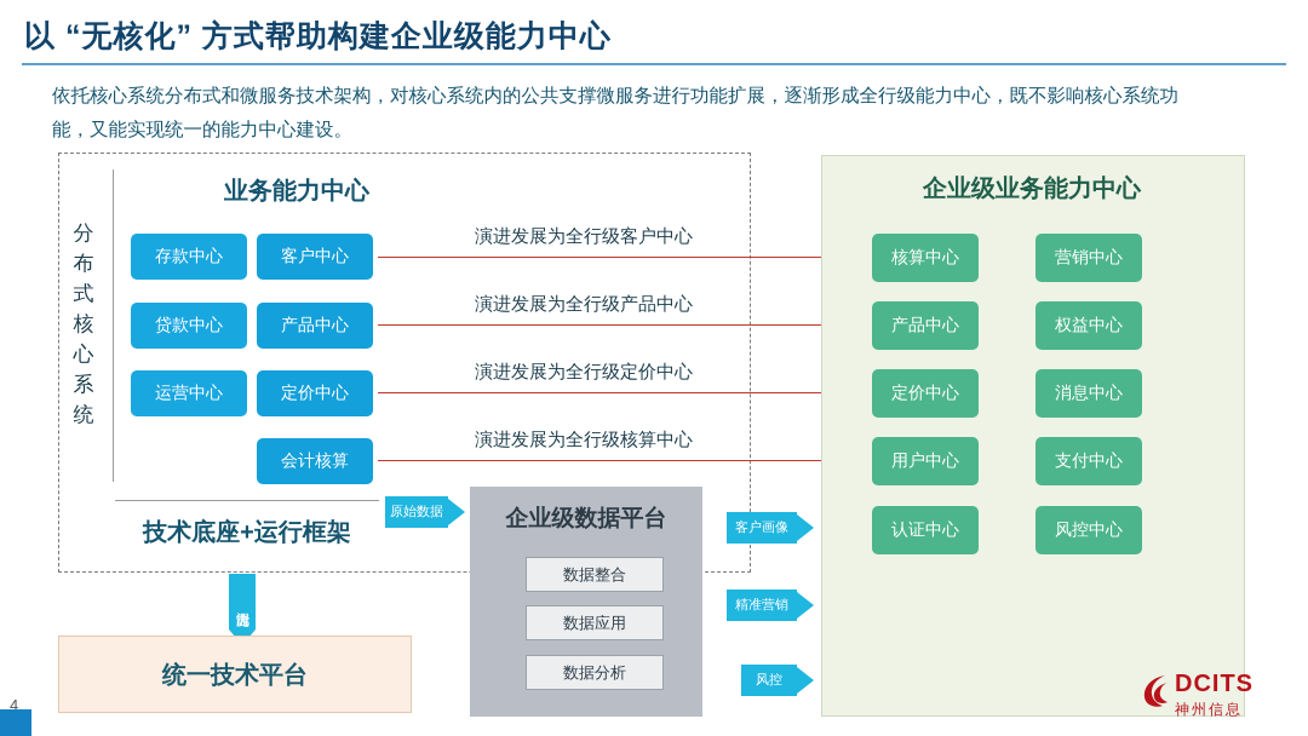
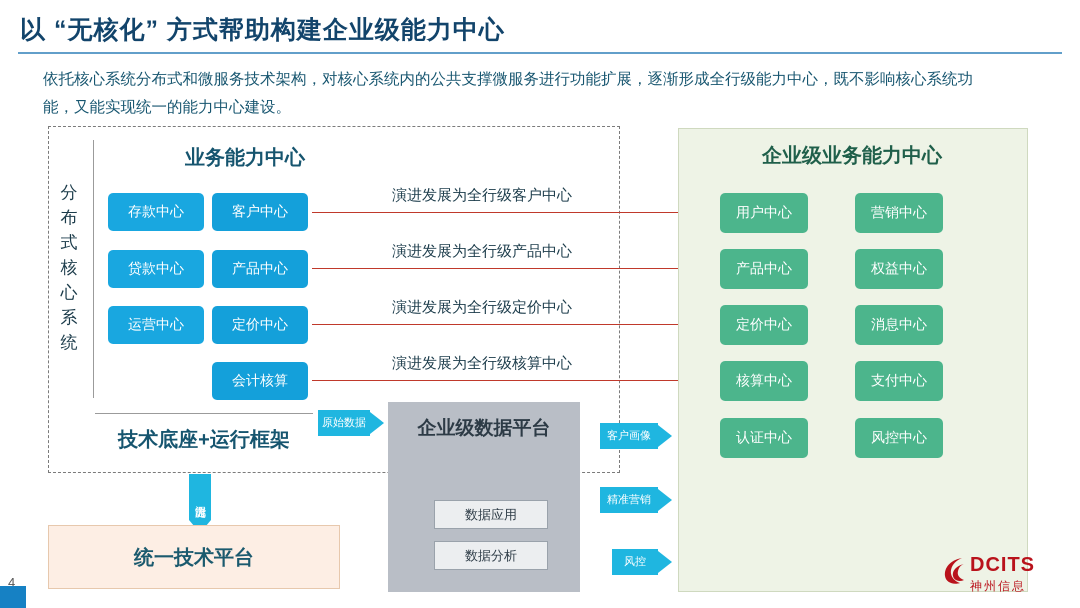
  以 “无核化” 方式帮助构建企业级能力中心
  依托核心系统分布式和微服务技术架构，对核心系统内的公共支撑微服务进行功能扩展，逐渐形成全行级能力中心，既不影响核心系统功能，又能实现统一的能力中心建设。
  分布式核心系统
  业务能力中心
  存款中心
  贷款中心
  运营中心
  客户中心
  产品中心
  定价中心
  会计核算
  技术底座+运行框架
  演进发展为全行级客户中心
  演进发展为全行级产品中心
  演进发展为全行级定价中心
  演进发展为全行级核算中心
  企业级业务能力中心
- 核算中心
+ 用户中心
  产品中心
  定价中心
- 用户中心
+ 核算中心
  认证中心
  营销中心
  权益中心
  消息中心
  支付中心
  风控中心
  企业级数据平台
- 数据整合
  数据应用
  数据分析
  原始数据
  客户画像
  精准营销
  风控
  统一技术平台
  4
  DCITS
  神州信息
